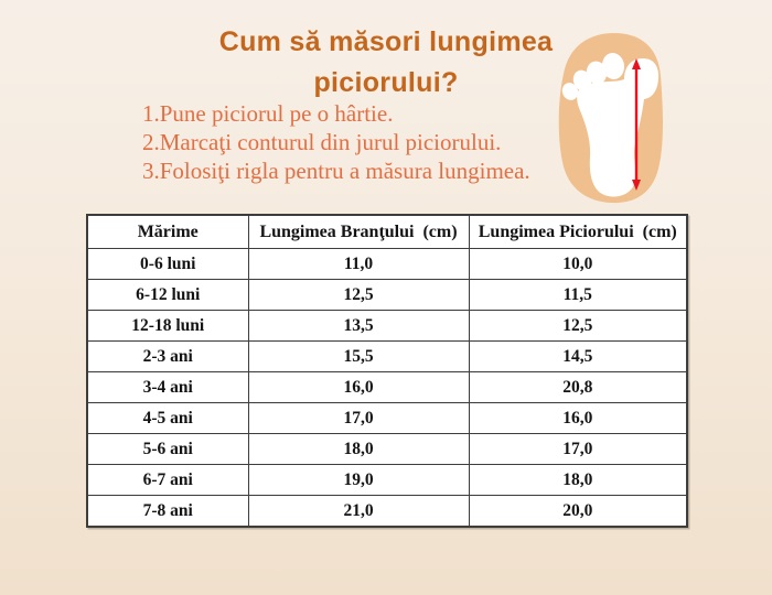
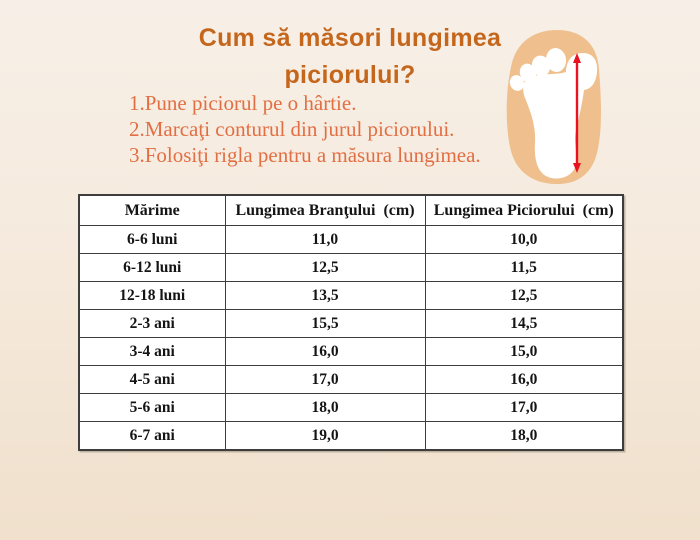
  Cum să măsori lungimea
  piciorului?
  1.Pune piciorul pe o hârtie.
  2.Marcaţi conturul din jurul piciorului.
  3.Folosiţi rigla pentru a măsura lungimea.
  Mărime	Lungimea Branţului (cm)	Lungimea Piciorului (cm)
- 0-6 luni	11,0	10,0
+ 6-6 luni	11,0	10,0
  6-12 luni	12,5	11,5
  12-18 luni	13,5	12,5
  2-3 ani	15,5	14,5
- 3-4 ani	16,0	20,8
+ 3-4 ani	16,0	15,0
  4-5 ani	17,0	16,0
  5-6 ani	18,0	17,0
  6-7 ani	19,0	18,0
- 7-8 ani	21,0	20,0
